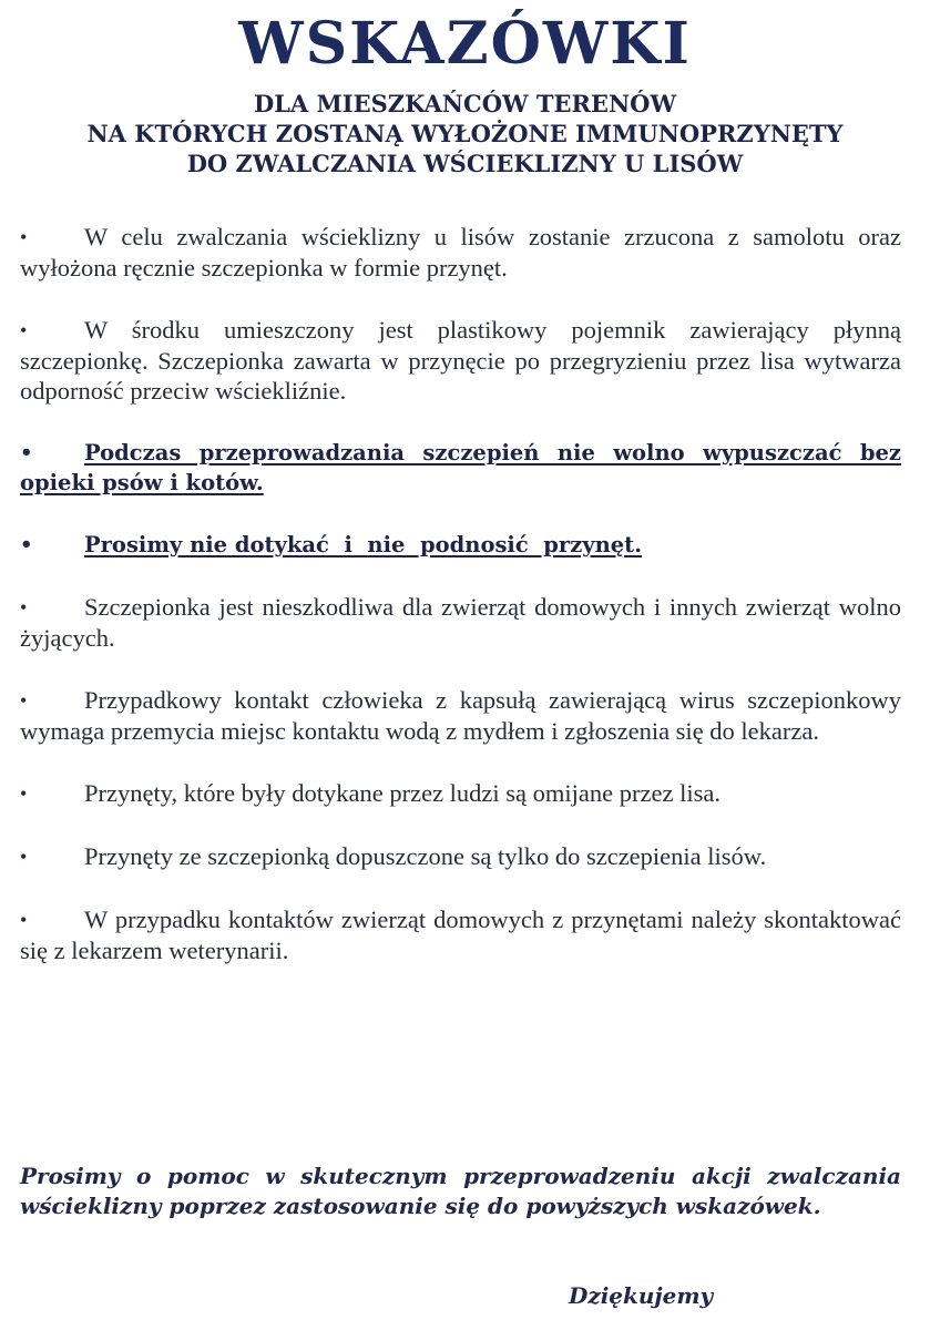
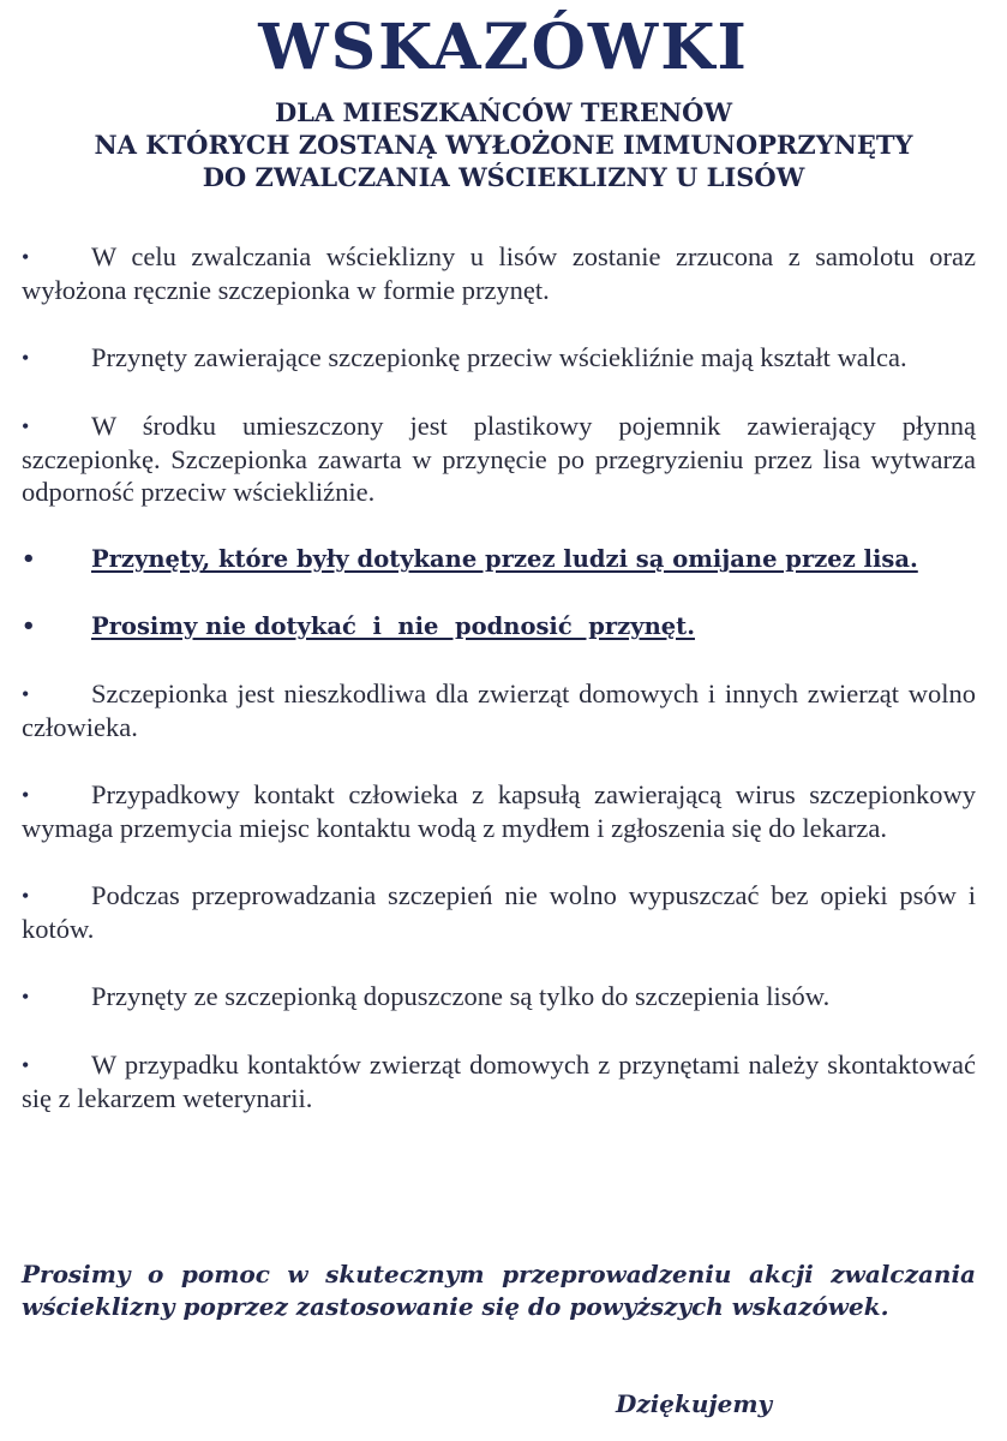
  WSKAZÓWKI
  DLA MIESZKAŃCÓW TERENÓW
  NA KTÓRYCH ZOSTANĄ WYŁOŻONE IMMUNOPRZYNĘTY
  DO ZWALCZANIA WŚCIEKLIZNY U LISÓW
  • W celu zwalczania wścieklizny u lisów zostanie zrzucona z samolotu oraz wyłożona ręcznie szczepionka w formie przynęt.
+ • Przynęty zawierające szczepionkę przeciw wściekliźnie mają kształt walca.
  • W środku umieszczony jest plastikowy pojemnik zawierający płynną szczepionkę. Szczepionka zawarta w przynęcie po przegryzieniu przez lisa wytwarza odporność przeciw wściekliźnie.
- • Podczas przeprowadzania szczepień nie wolno wypuszczać bez opieki psów i kotów.
+ • Przynęty, które były dotykane przez ludzi są omijane przez lisa.
  • Prosimy nie dotykać i nie podnosić przynęt.
- • Szczepionka jest nieszkodliwa dla zwierząt domowych i innych zwierząt wolno żyjących.
+ • Szczepionka jest nieszkodliwa dla zwierząt domowych i innych zwierząt wolno człowieka.
  • Przypadkowy kontakt człowieka z kapsułą zawierającą wirus szczepionkowy wymaga przemycia miejsc kontaktu wodą z mydłem i zgłoszenia się do lekarza.
- • Przynęty, które były dotykane przez ludzi są omijane przez lisa.
+ • Podczas przeprowadzania szczepień nie wolno wypuszczać bez opieki psów i kotów.
  • Przynęty ze szczepionką dopuszczone są tylko do szczepienia lisów.
  • W przypadku kontaktów zwierząt domowych z przynętami należy skontaktować się z lekarzem weterynarii.
  Prosimy o pomoc w skutecznym przeprowadzeniu akcji zwalczania wścieklizny poprzez zastosowanie się do powyższych wskazówek.
  Dziękujemy
